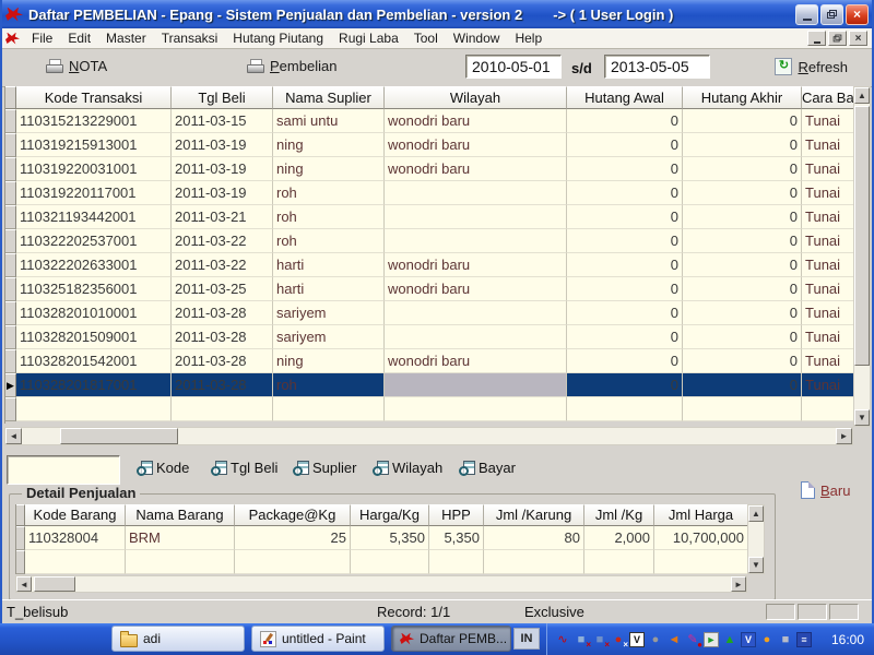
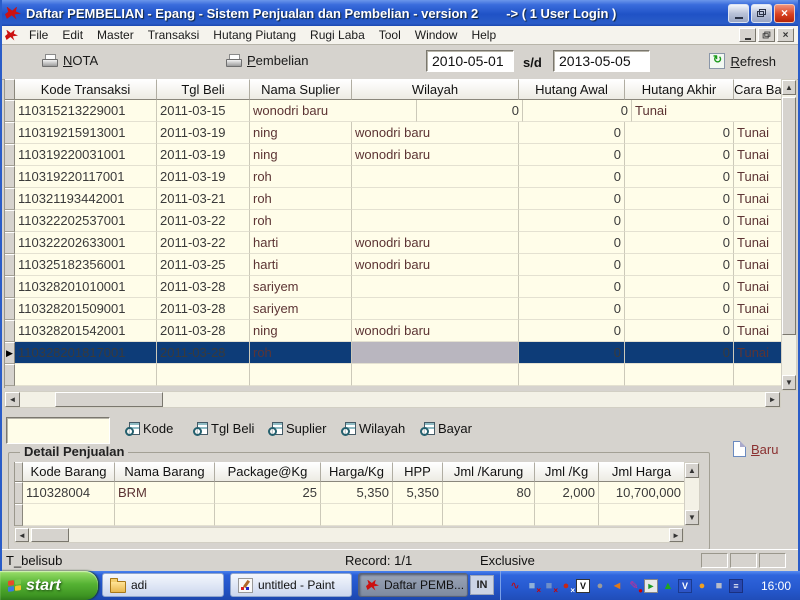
  Daftar PEMBELIAN - Epang - Sistem Penjualan dan Pembelian - version 2
  -> ( 1 User Login )
  ×
  File
  Edit
  Master
  Transaksi
  Hutang Piutang
  Rugi Laba
  Tool
  Window
  Help
  ×
  NOTA
  Pembelian
  2010-05-01
  s/d
  2013-05-05
  ↻
  Refresh
  Kode Transaksi
  Tgl Beli
  Nama Suplier
  Wilayah
  Hutang Awal
  Hutang Akhir
  110315213229001
  2011-03-15
- sami untu
  wonodri baru
  0
  0
  Tunai
  110319215913001
  2011-03-19
  ning
  wonodri baru
  0
  0
  Tunai
  110319220031001
  2011-03-19
  ning
  wonodri baru
  0
  0
  Tunai
  110319220117001
  2011-03-19
  roh
  0
  0
  Tunai
  110321193442001
  2011-03-21
  roh
  0
  0
  Tunai
  110322202537001
  2011-03-22
  roh
  0
  0
  Tunai
  110322202633001
  2011-03-22
  harti
  wonodri baru
  0
  0
  Tunai
  110325182356001
  2011-03-25
  harti
  wonodri baru
  0
  0
  Tunai
  110328201010001
  2011-03-28
  sariyem
  0
  0
  Tunai
  110328201509001
  2011-03-28
  sariyem
  0
  0
  Tunai
  110328201542001
  2011-03-28
  ning
  wonodri baru
  0
  0
  Tunai
  ▶
  110328201817001
  2011-03-28
  roh
  0
  0
  Tunai
  ▲
  ▼
  ◄
  ►
  Kode
  Tgl Beli
  Suplier
  Wilayah
  Bayar
  Baru
  Detail Penjualan
  Kode Barang
  Nama Barang
  Package@Kg
  Harga/Kg
  HPP
  Jml /Karung
  Jml /Kg
  Jml Harga
  110328004
  BRM
  25
  5,350
  5,350
  80
  2,000
  10,700,000
  ▲
  ▼
  ◄
  ►
  T_belisub
  Record: 1/1
  Exclusive
+ start
  adi
  untitled - Paint
  Daftar PEMB...
  IN
  ∿
  ■
  ×
  ■
  ×
  ●
  ×
  V
  ●
  ◄
  ✎
  ●
  ►
  ▲
  V
  ●
  ■
  ≡
  16:00
